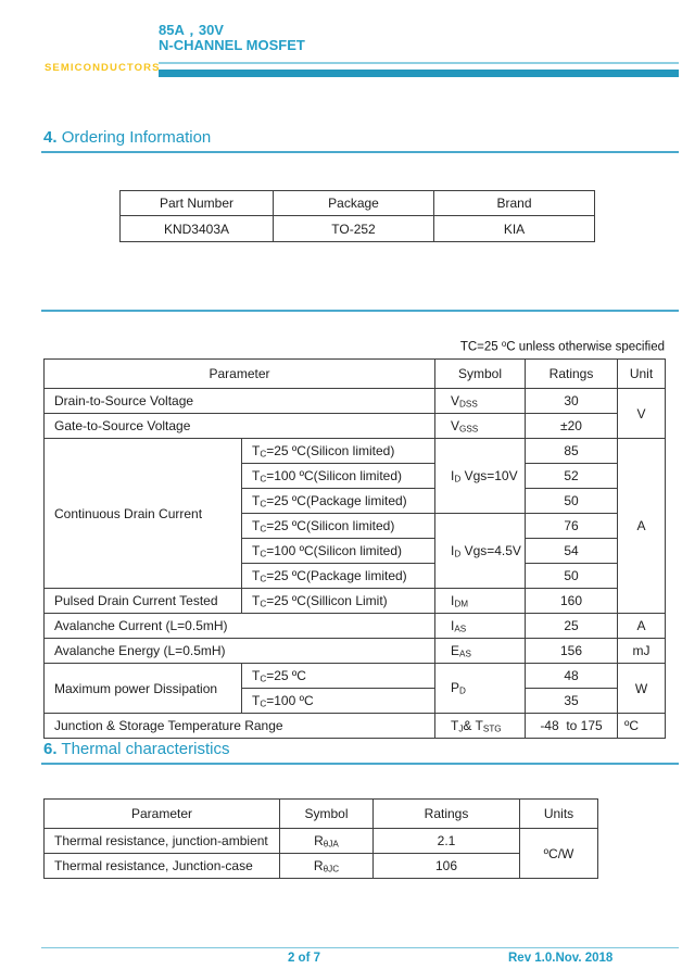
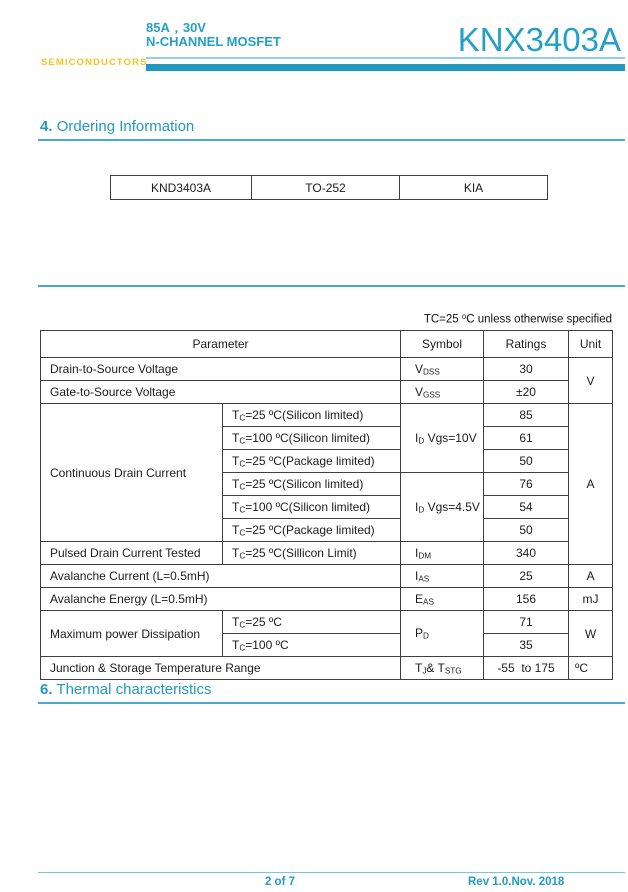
  SEMICONDUCTORS
  85A，30V
  N-CHANNEL MOSFET
+ KNX3403A
  4. Ordering Information
- Part Number	Package	Brand
  KND3403A	TO-252	KIA
  TC=25 oC unless otherwise specified
  Parameter	Symbol	Ratings	Unit
  Drain-to-Source Voltage	VDSS	30	V
  Gate-to-Source Voltage	VGSS	±20
  Continuous Drain Current	TC=25 ºC(Silicon limited)	ID Vgs=10V	85	A
- TC=100 ºC(Silicon limited)	52
+ TC=100 ºC(Silicon limited)	61
  TC=25 ºC(Package limited)	50
  TC=25 ºC(Silicon limited)	ID Vgs=4.5V	76
  TC=100 ºC(Silicon limited)	54
  TC=25 ºC(Package limited)	50
- Pulsed Drain Current Tested	TC=25 ºC(Sillicon Limit)	IDM	160
+ Pulsed Drain Current Tested	TC=25 ºC(Sillicon Limit)	IDM	340
  Avalanche Current (L=0.5mH)	IAS	25	A
  Avalanche Energy (L=0.5mH)	EAS	156	mJ
- Maximum power Dissipation	TC=25 ºC	PD	48	W
+ Maximum power Dissipation	TC=25 ºC	PD	71	W
  TC=100 ºC	35
- Junction & Storage Temperature Range	TJ& TSTG	-48 to 175	ºC
+ Junction & Storage Temperature Range	TJ& TSTG	-55 to 175	ºC
  6. Thermal characteristics
- Parameter	Symbol	Ratings	Units
- Thermal resistance, junction-ambient	RθJA	2.1	ºC/W
- Thermal resistance, Junction-case	RθJC	106
  2 of 7
  Rev 1.0.Nov. 2018
